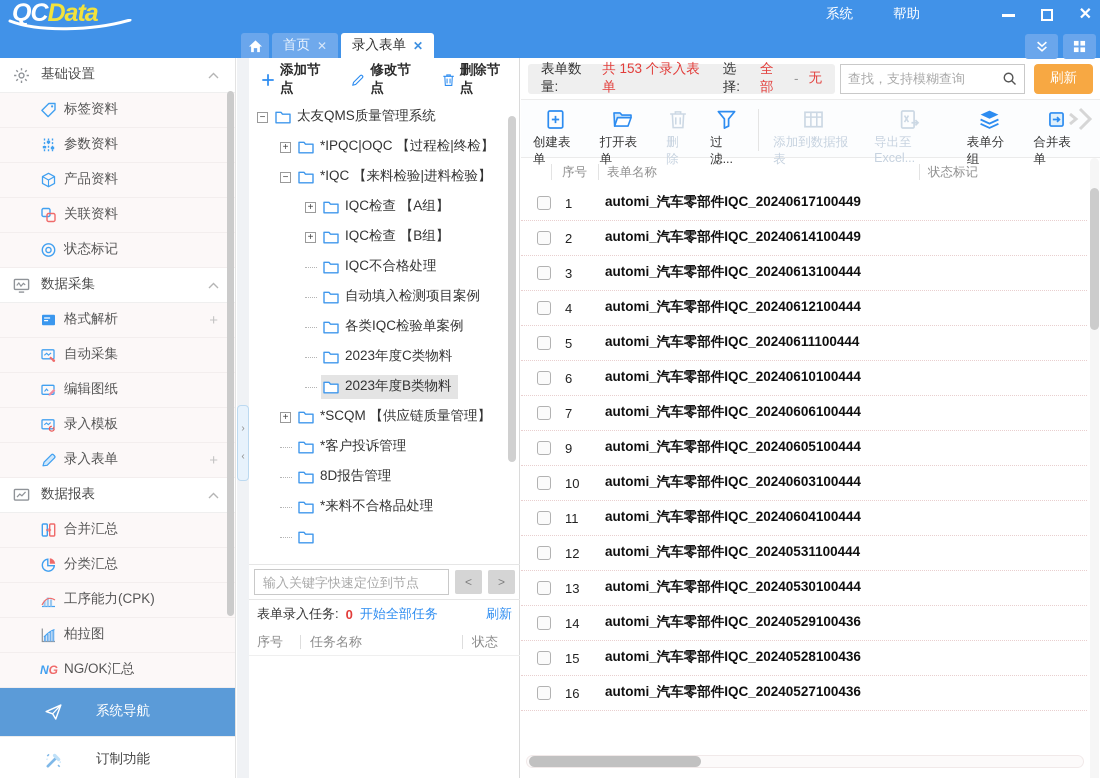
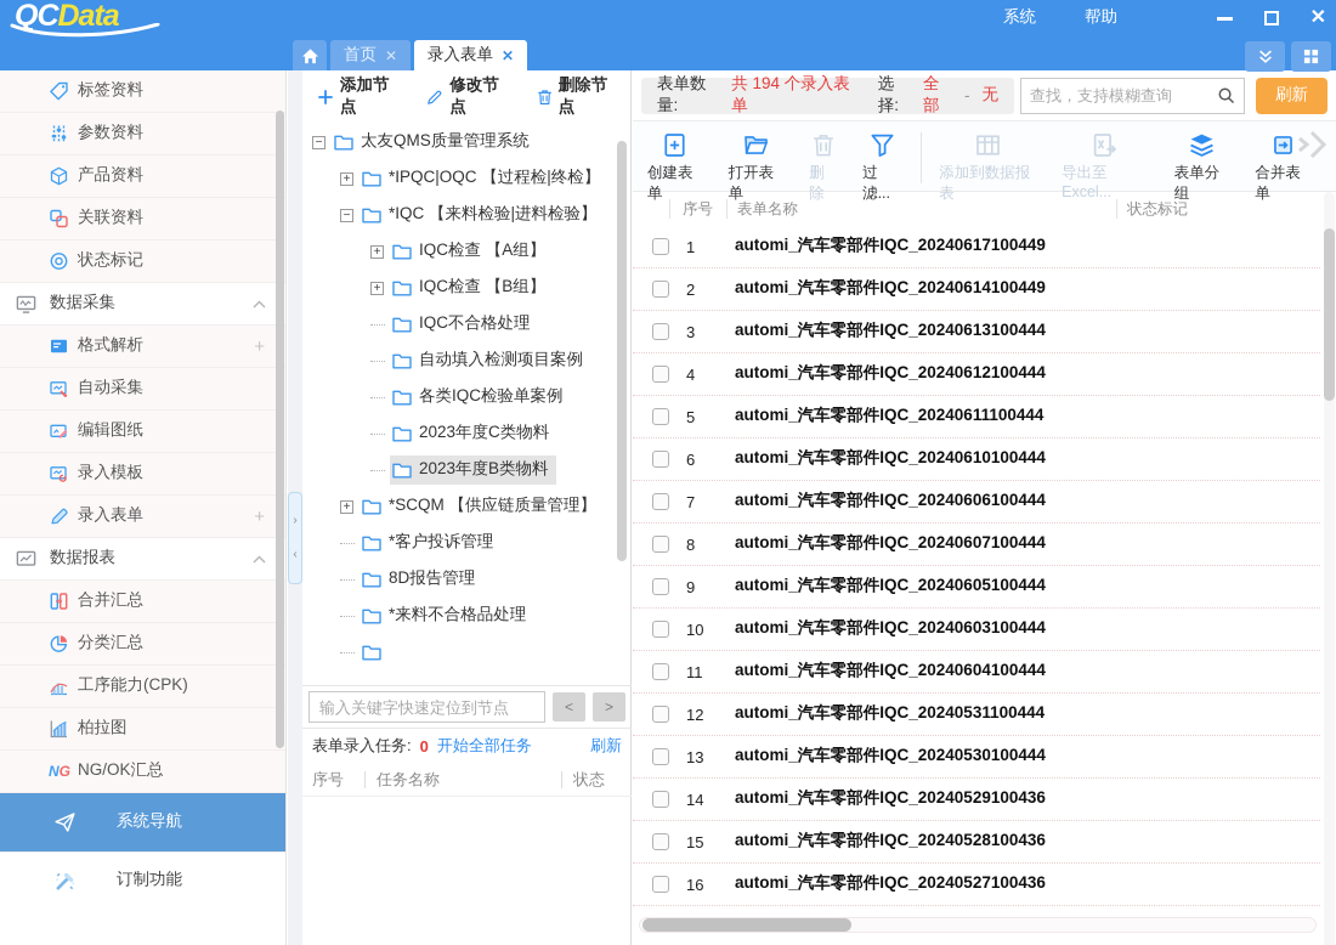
  QCData
  系统
  帮助
  ✕
  首页
  ✕
  录入表单
  ✕
- 基础设置
  标签资料
  参数资料
  产品资料
  关联资料
  状态标记
  数据采集
  格式解析
  +
  自动采集
  编辑图纸
  录入模板
  录入表单
  +
  数据报表
  合并汇总
  分类汇总
  工序能力(CPK)
  柏拉图
  NG
  NG/OK汇总
  系统导航
  订制功能
  ›
  ‹
  添加节点
  修改节点
  删除节点
  −
  太友QMS质量管理系统
  +
  *IPQC|OQC 【过程检|终检】
  −
  *IQC 【来料检验|进料检验】
  +
  IQC检查 【A组】
  +
  IQC检查 【B组】
  IQC不合格处理
  自动填入检测项目案例
  各类IQC检验单案例
  2023年度C类物料
  2023年度B类物料
  +
  *SCQM 【供应链质量管理】
  *客户投诉管理
  8D报告管理
  *来料不合格品处理
  输入关键字快速定位到节点
  <
  >
  表单录入任务:
  0
  开始全部任务
  刷新
  序号
  任务名称
  状态
  表单数量:
- 共 153 个录入表单
+ 共 194 个录入表单
  选择:
  全部
  -
  无
  查找，支持模糊查询
  刷新
  创建表单
  打开表单
  删除
  过滤...
  添加到数据报表
  导出至Excel...
  表单分组
  合并表单
  序号
  表单名称
  状态标记
  1
  automi_汽车零部件IQC_20240617100449
  2
  automi_汽车零部件IQC_20240614100449
  3
  automi_汽车零部件IQC_20240613100444
  4
  automi_汽车零部件IQC_20240612100444
  5
  automi_汽车零部件IQC_20240611100444
  6
  automi_汽车零部件IQC_20240610100444
  7
  automi_汽车零部件IQC_20240606100444
+ 8
+ automi_汽车零部件IQC_20240607100444
  9
  automi_汽车零部件IQC_20240605100444
  10
  automi_汽车零部件IQC_20240603100444
  11
  automi_汽车零部件IQC_20240604100444
  12
  automi_汽车零部件IQC_20240531100444
  13
  automi_汽车零部件IQC_20240530100444
  14
  automi_汽车零部件IQC_20240529100436
  15
  automi_汽车零部件IQC_20240528100436
  16
  automi_汽车零部件IQC_20240527100436
